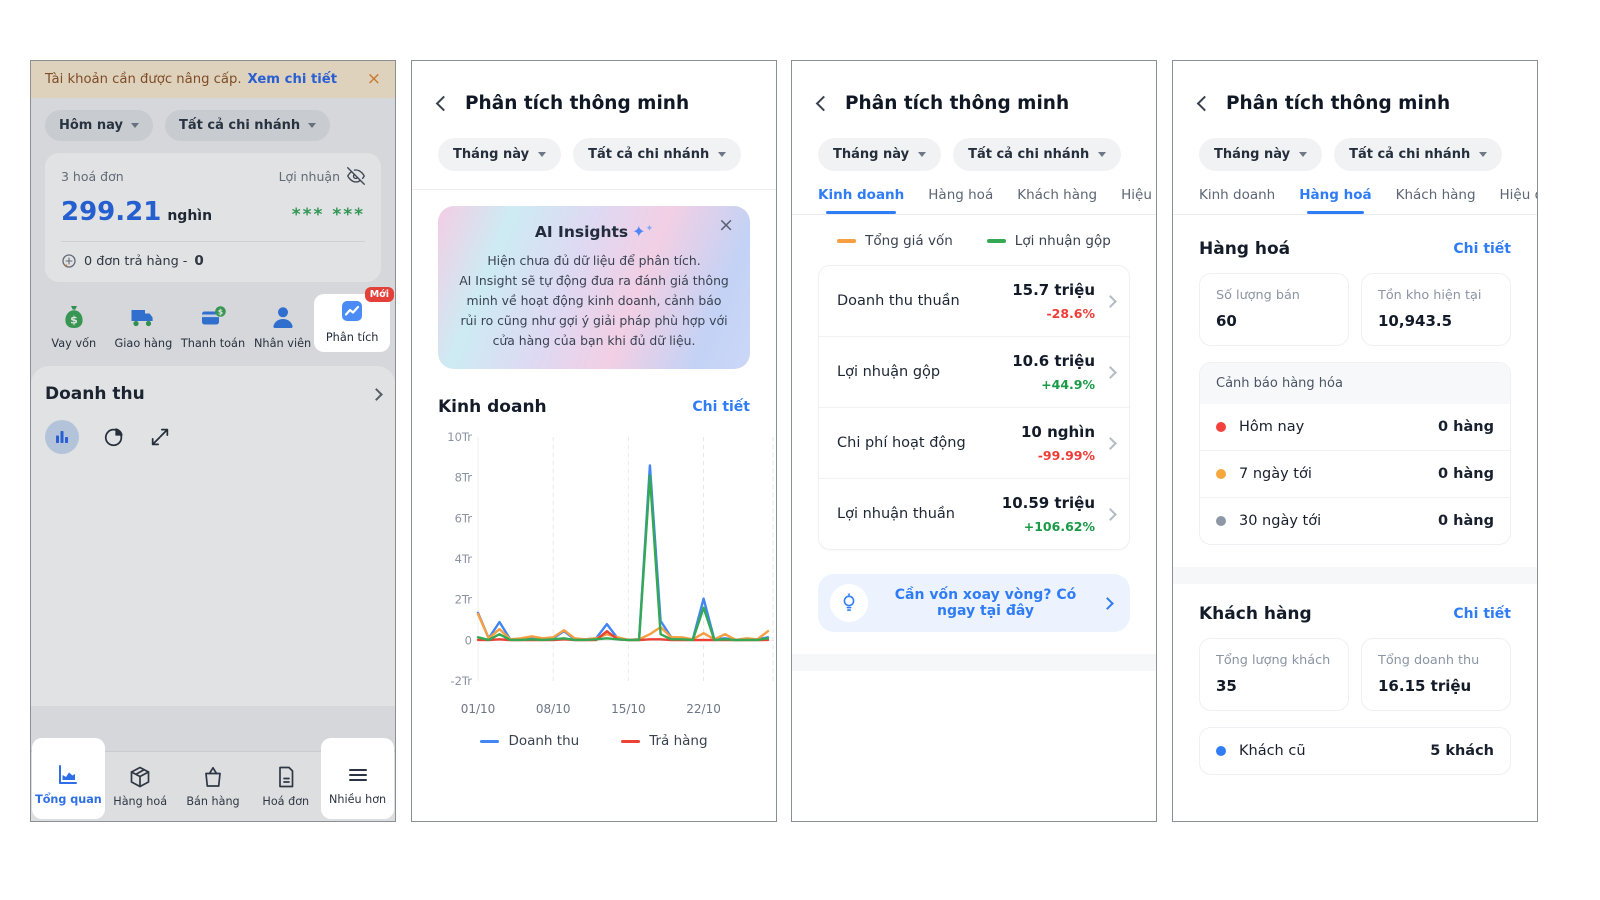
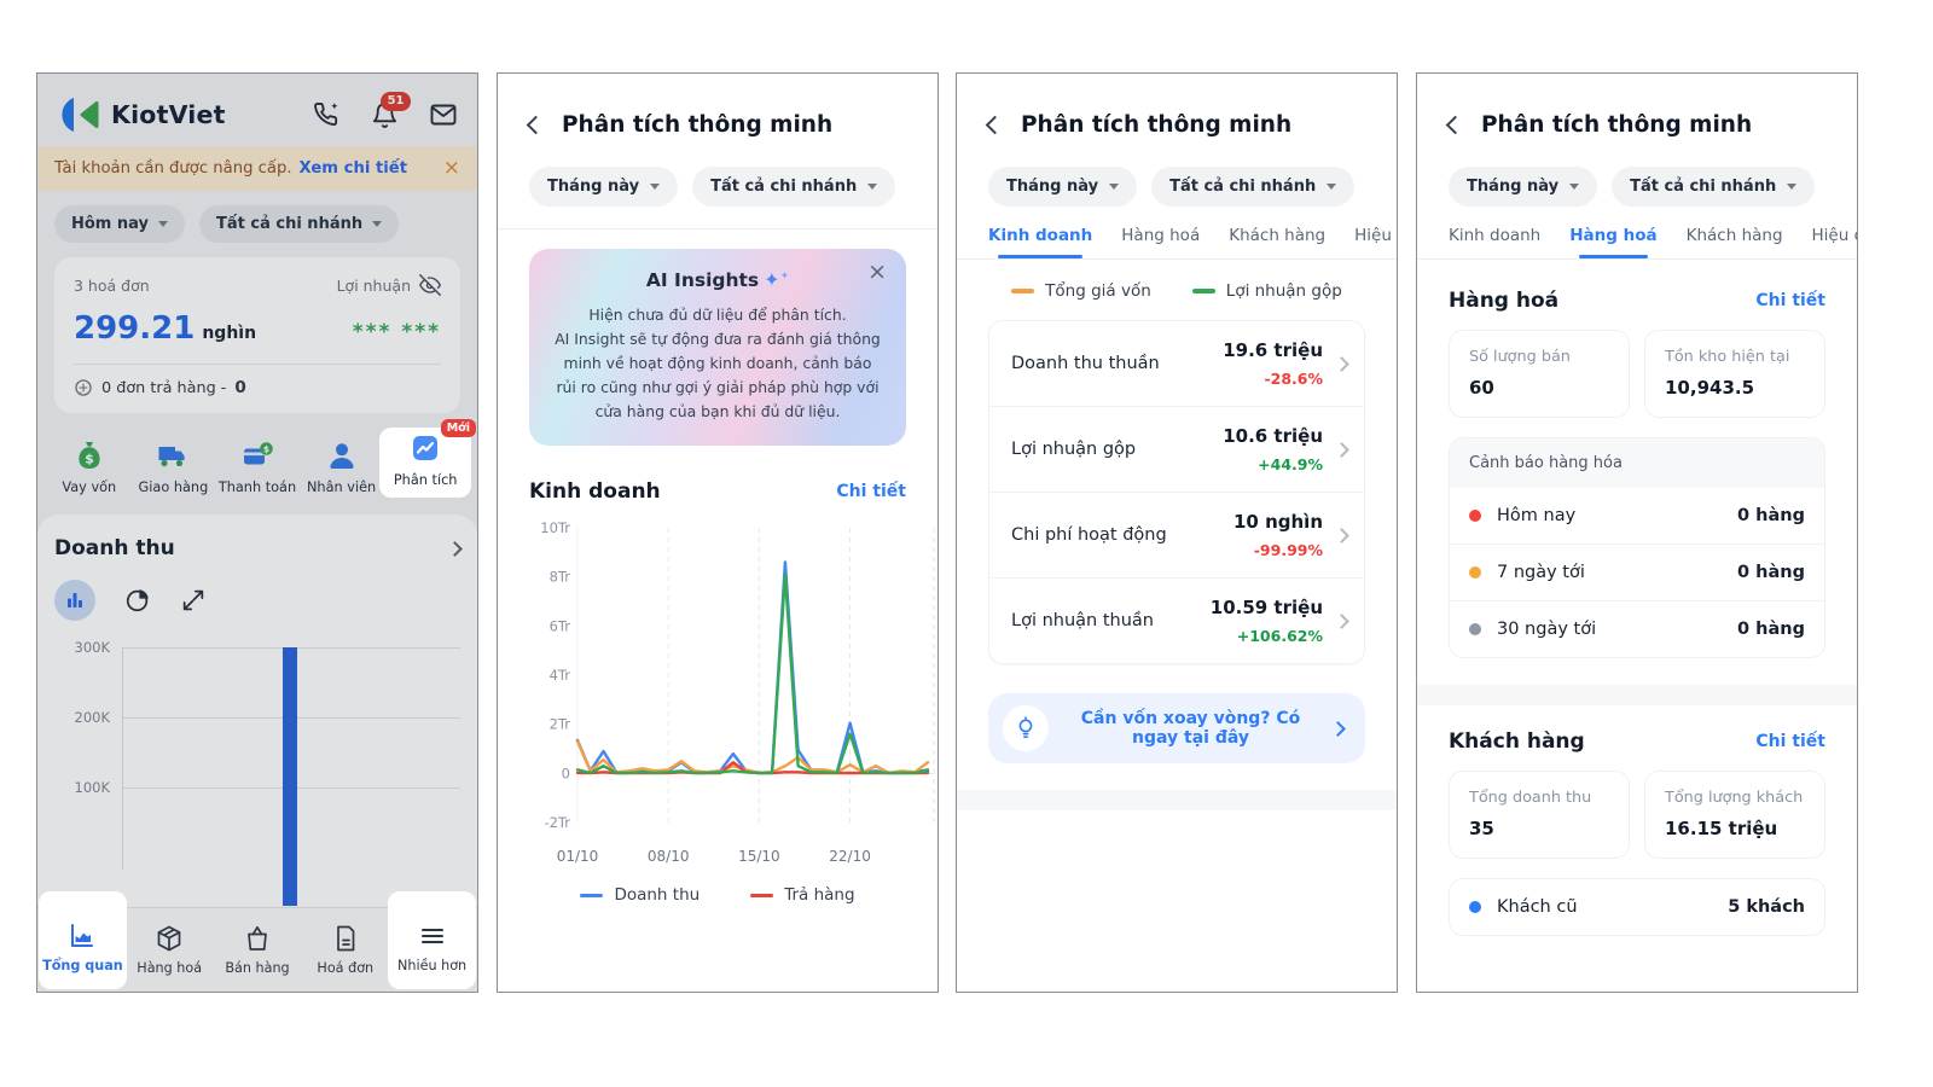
+ KiotViet
+ 51
  Tài khoản cần được nâng cấp.
  Xem chi tiết
  ×
  Hôm nay
  Tất cả chi nhánh
  3 hoá đơn
  Lợi nhuận
  299.21
  nghìn
  *** ***
  0 đơn trả hàng -
  0
  $
  Vay vốn
  Giao hàng
  $
  Thanh toán
  Nhân viên
  Mới
  Phân tích
  Doanh thu
+ 300K
+ 200K
+ 100K
  Tổng quan
  Hàng hoá
  Bán hàng
  Hoá đơn
  Nhiều hơn
  Phân tích thông minh
  Tháng này
  Tất cả chi nhánh
  AI Insights ✦✦
  ×
  Hiện chưa đủ dữ liệu để phân tích.
  AI Insight sẽ tự động đưa ra đánh giá thông minh về hoạt động kinh doanh, cảnh báo rủi ro cũng như gợi ý giải pháp phù hợp với cửa hàng của bạn khi đủ dữ liệu.
  Kinh doanh
  Chi tiết
  10Tr
  8Tr
  6Tr
  4Tr
  2Tr
  0
  -2Tr
  01/10
  08/10
  15/10
  22/10
  Doanh thu
  Trả hàng
  Phân tích thông minh
  Tháng này
  Tất cả chi nhánh
  Kinh doanh
  Hàng hoá
  Khách hàng
  Tổng giá vốn
  Lợi nhuận gộp
  Doanh thu thuần
- 15.7 triệu
+ 19.6 triệu
  -28.6%
  Lợi nhuận gộp
  10.6 triệu
  +44.9%
  Chi phí hoạt động
  10 nghìn
  -99.99%
  Lợi nhuận thuần
  10.59 triệu
  +106.62%
  Cần vốn xoay vòng? Có ngay tại đây
  Phân tích thông minh
  Tháng này
  Tất cả chi nhánh
  Kinh doanh
  Hàng hoá
  Khách hàng
  Hàng hoá
  Chi tiết
  Số lượng bán
  60
  Tồn kho hiện tại
  10,943.5
  Cảnh báo hàng hóa
  Hôm nay
  0 hàng
  7 ngày tới
  0 hàng
  30 ngày tới
  0 hàng
  Khách hàng
  Chi tiết
- Tổng lượng khách
+ Tổng doanh thu
  35
- Tổng doanh thu
+ Tổng lượng khách
  16.15 triệu
  Khách cũ
  5 khách
